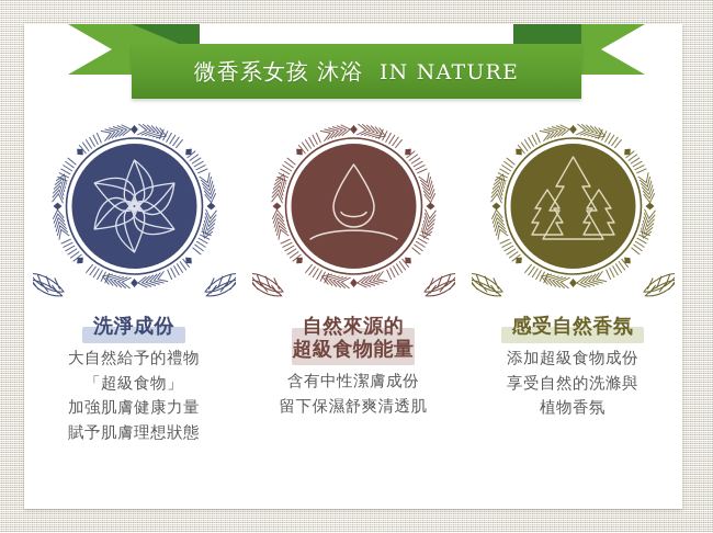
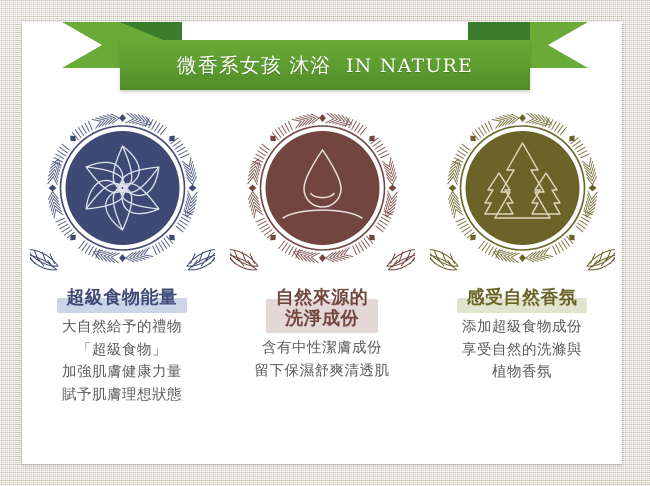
  微香系女孩 沐浴 IN NATURE
- 洗淨成份
+ 超級食物能量
  大自然給予的禮物
  「超級食物」
  加強肌膚健康力量
  賦予肌膚理想狀態
  自然來源的
- 超級食物能量
+ 洗淨成份
  含有中性潔膚成份
  留下保濕舒爽清透肌
  感受自然香氛
  添加超級食物成份
  享受自然的洗滌與
  植物香氛
